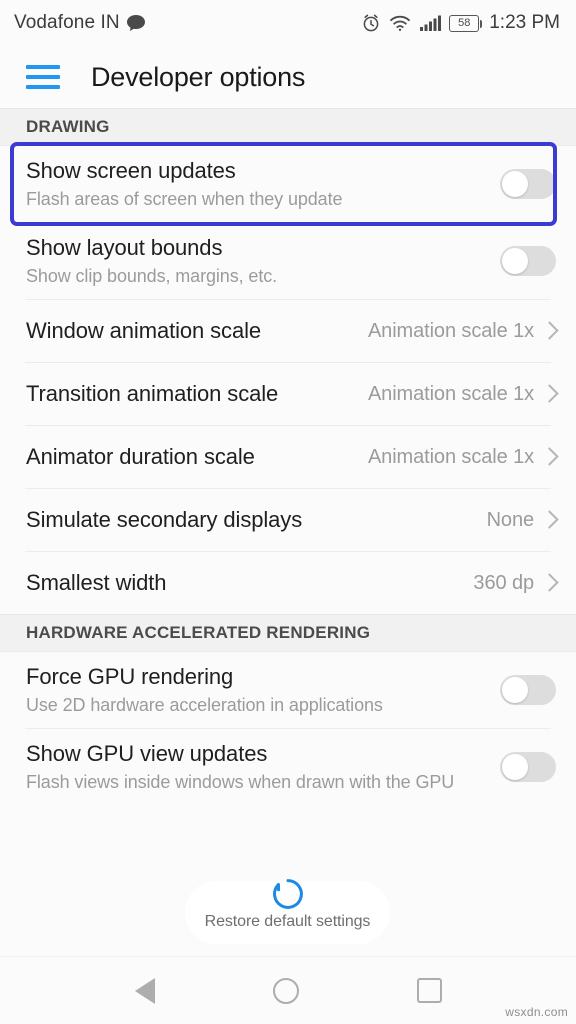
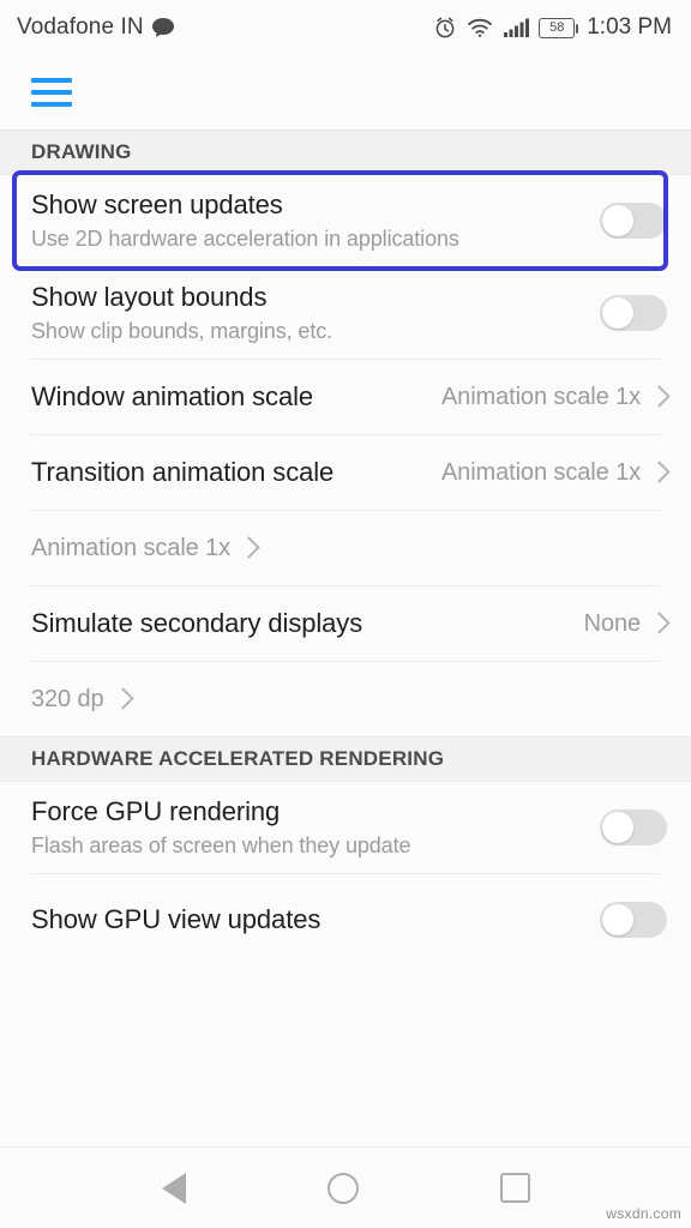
  Vodafone IN
  58
- 1:23 PM
+ 1:03 PM
- Developer options
  DRAWING
  Show screen updates
- Flash areas of screen when they update
+ Use 2D hardware acceleration in applications
  Show layout bounds
  Show clip bounds, margins, etc.
  Window animation scale
  Animation scale 1x
  Transition animation scale
  Animation scale 1x
- Animator duration scale
  Animation scale 1x
  Simulate secondary displays
  None
- Smallest width
- 360 dp
+ 320 dp
  HARDWARE ACCELERATED RENDERING
  Force GPU rendering
- Use 2D hardware acceleration in applications
+ Flash areas of screen when they update
  Show GPU view updates
- Flash views inside windows when drawn with the GPU
- Restore default settings
  wsxdn.com
